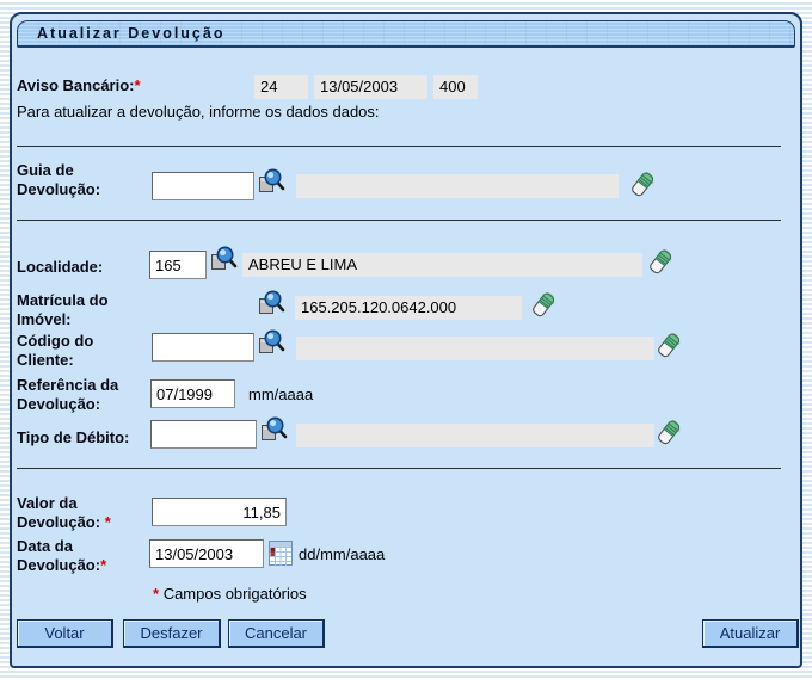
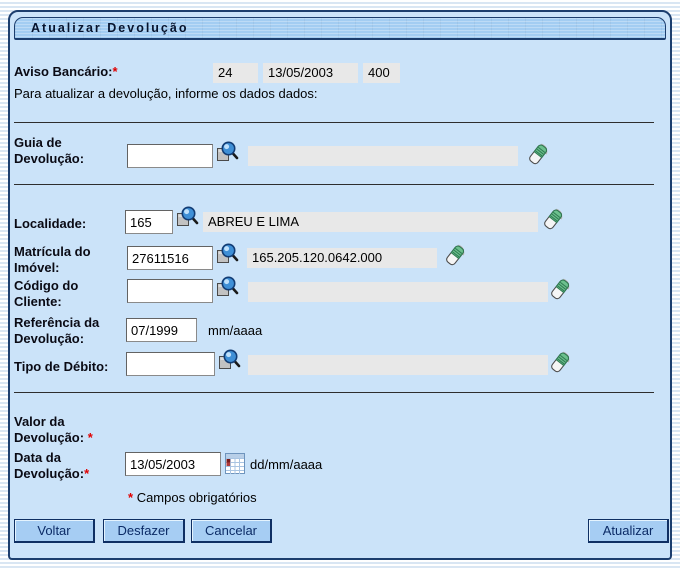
  Atualizar Devolução
  Aviso Bancário:*
  24
  13/05/2003
  400
  Para atualizar a devolução, informe os dados dados:
  Guia de
  Devolução:
  Localidade:
  165
  ABREU E LIMA
  Matrícula do
  Imóvel:
+ 27611516
  165.205.120.0642.000
  Código do
  Cliente:
  Referência da
  Devolução:
  07/1999
  mm/aaaa
  Tipo de Débito:
  Valor da
  Devolução: *
- 11,85
  Data da
  Devolução:*
  13/05/2003
  dd/mm/aaaa
  * Campos obrigatórios
  Voltar
  Desfazer
  Cancelar
  Atualizar
